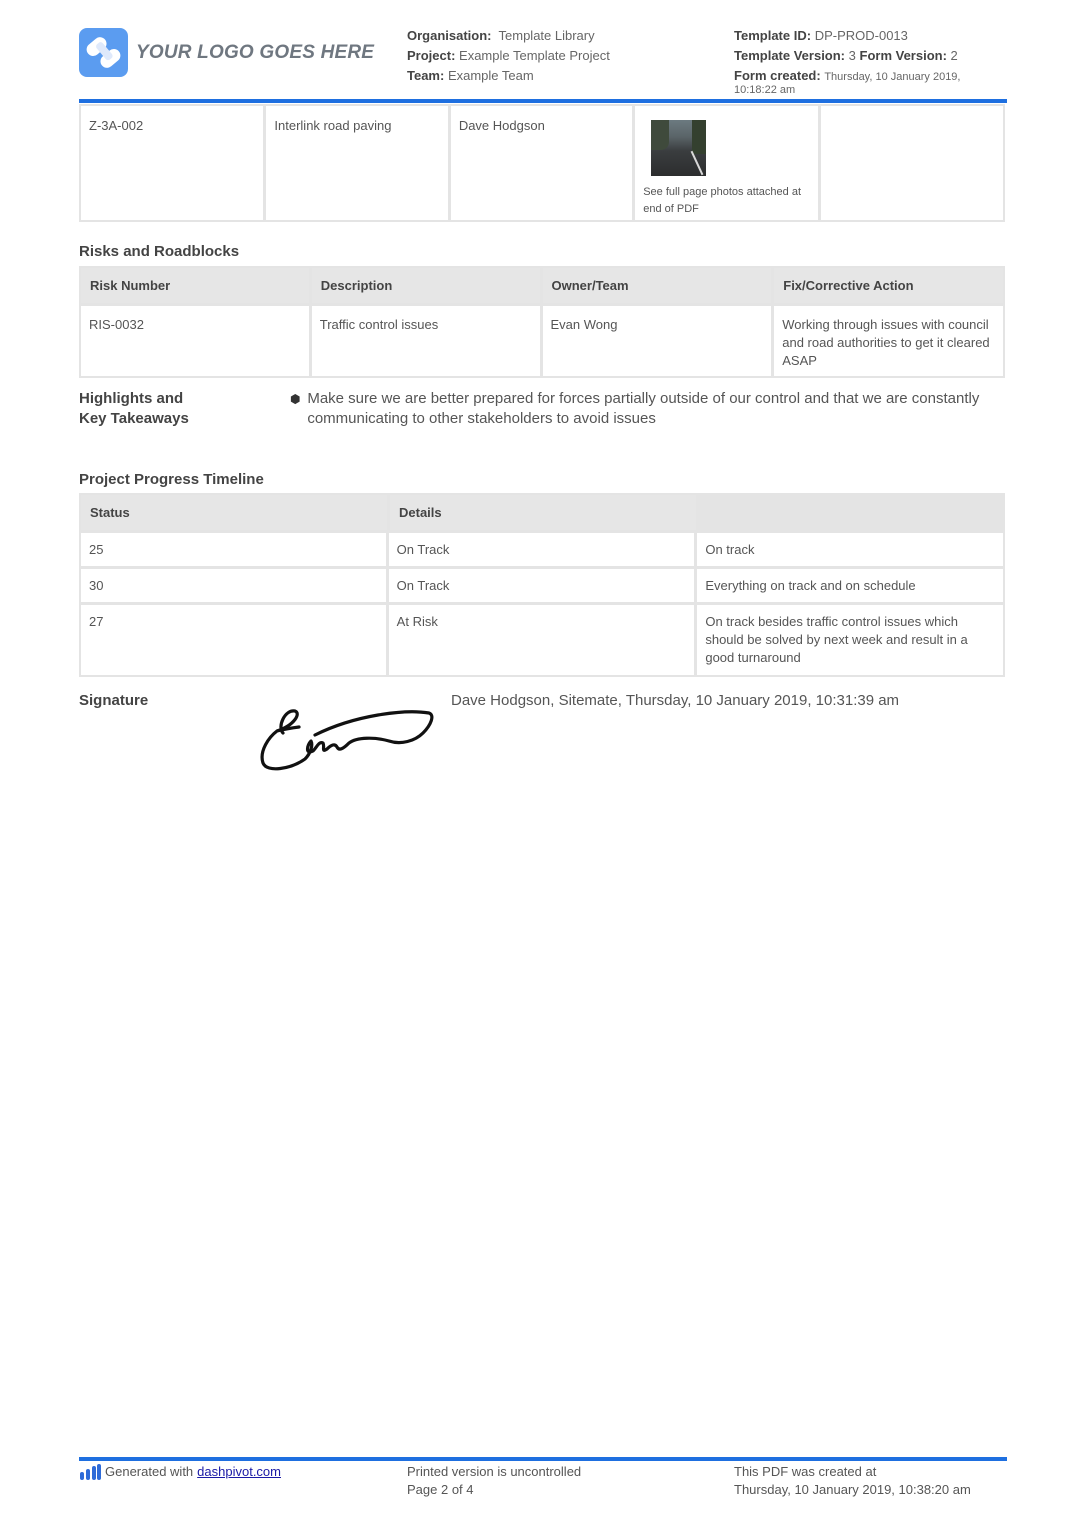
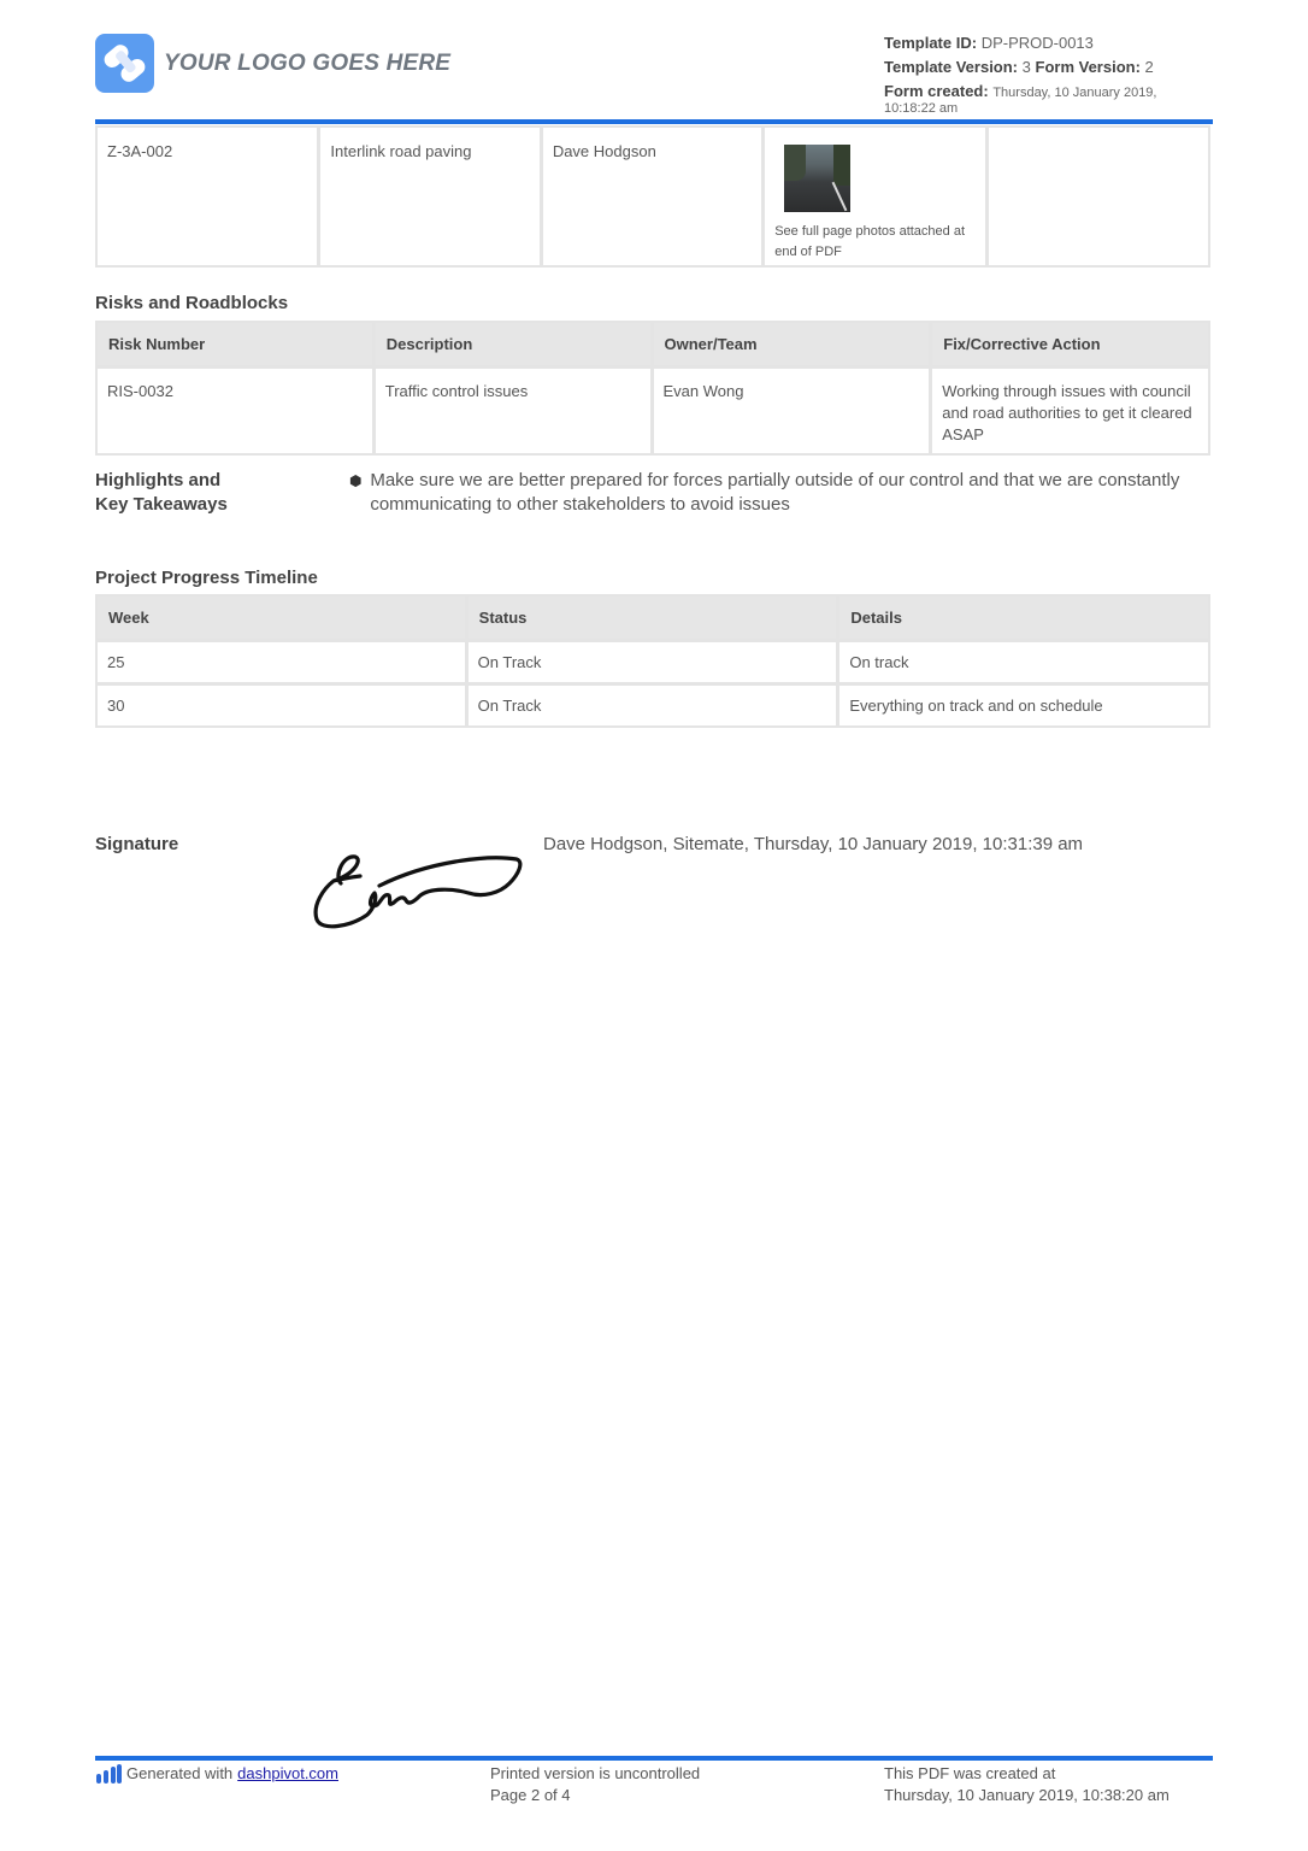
  YOUR LOGO GOES HERE
- Organisation: Template Library
- Project: Example Template Project
- Team: Example Team
  Template ID: DP-PROD-0013
  Template Version: 3 Form Version: 2
  Form created: Thursday, 10 January 2019,
  10:18:22 am
  Z-3A-002
  Interlink road paving
  Dave Hodgson
  See full page photos attached at end of PDF
  Risks and Roadblocks
  Risk Number
  Description
  Owner/Team
  Fix/Corrective Action
  RIS-0032
  Traffic control issues
  Evan Wong
  Working through issues with council and road authorities to get it cleared ASAP
  Highlights and Key Takeaways
  ⬢
  Make sure we are better prepared for forces partially outside of our control and that we are constantly communicating to other stakeholders to avoid issues
  Project Progress Timeline
+ Week
  Status
  Details
  25
  On Track
  On track
  30
  On Track
  Everything on track and on schedule
- 27
- At Risk
- On track besides traffic control issues which should be solved by next week and result in a good turnaround
  Signature
  Dave Hodgson, Sitemate, Thursday, 10 January 2019, 10:31:39 am
  Generated with
  dashpivot.com
  Printed version is uncontrolled
  Page 2 of 4
  This PDF was created at
  Thursday, 10 January 2019, 10:38:20 am
